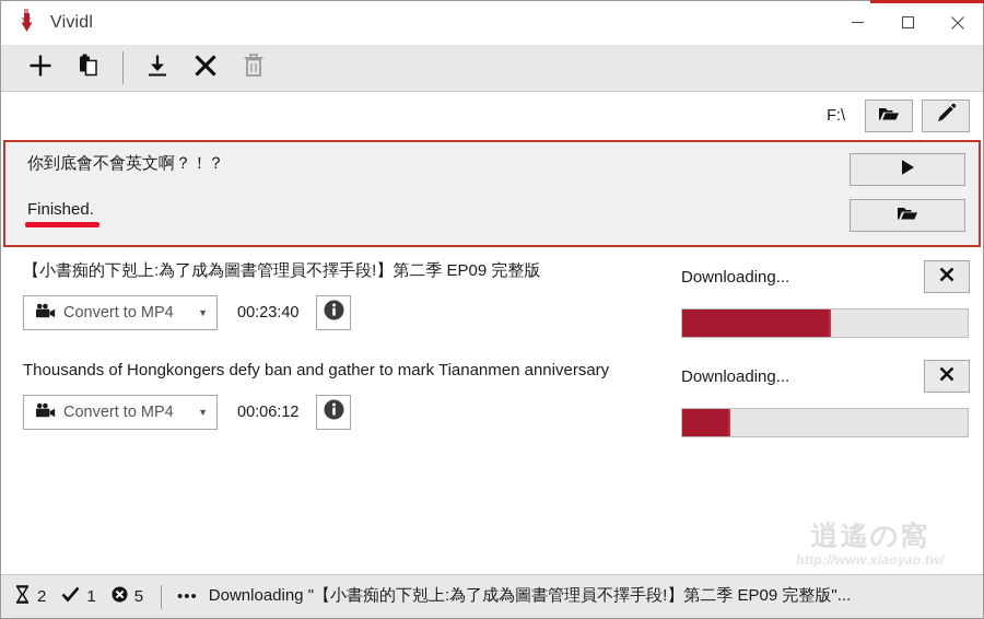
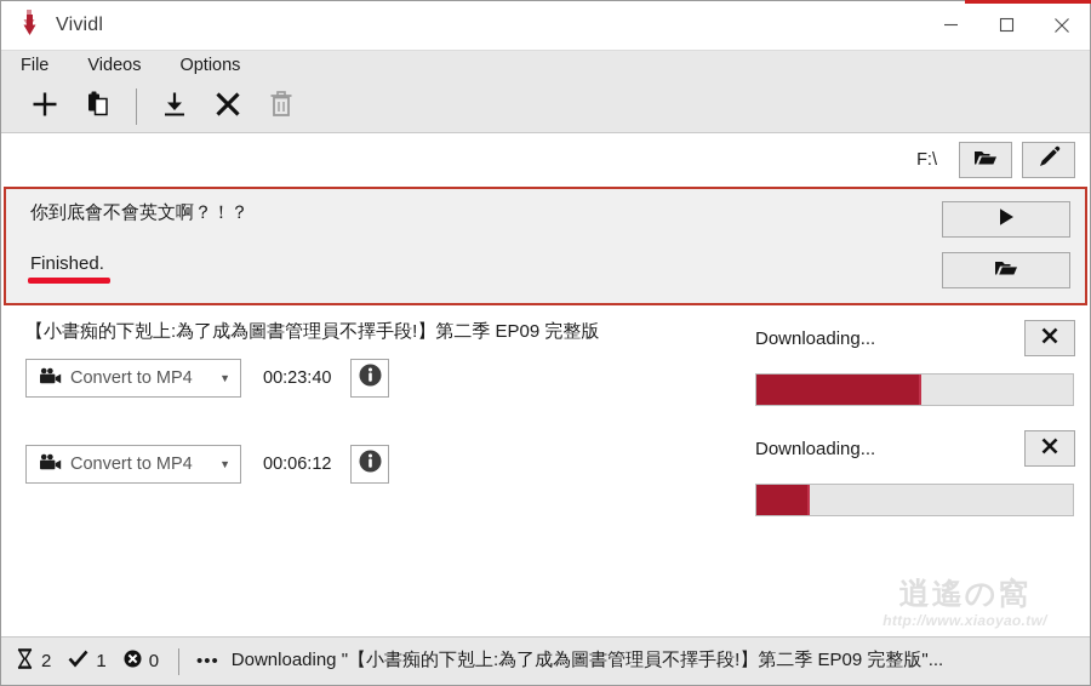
  Vividl
+ File
+ Videos
+ Options
  F:\
  你到底會不會英文啊？！？
  Finished.
  【小書痴的下剋上:為了成為圖書管理員不擇手段!】第二季 EP09 完整版
  Convert to MP4
  ▼
  00:23:40
  Downloading...
- Thousands of Hongkongers defy ban and gather to mark Tiananmen anniversary
  Convert to MP4
  ▼
  00:06:12
  Downloading...
  逍遙の窩
  http://www.xiaoyao.tw/
  2
  1
- 5
+ 0
  •••
  Downloading "【小書痴的下剋上:為了成為圖書管理員不擇手段!】第二季 EP09 完整版"...
